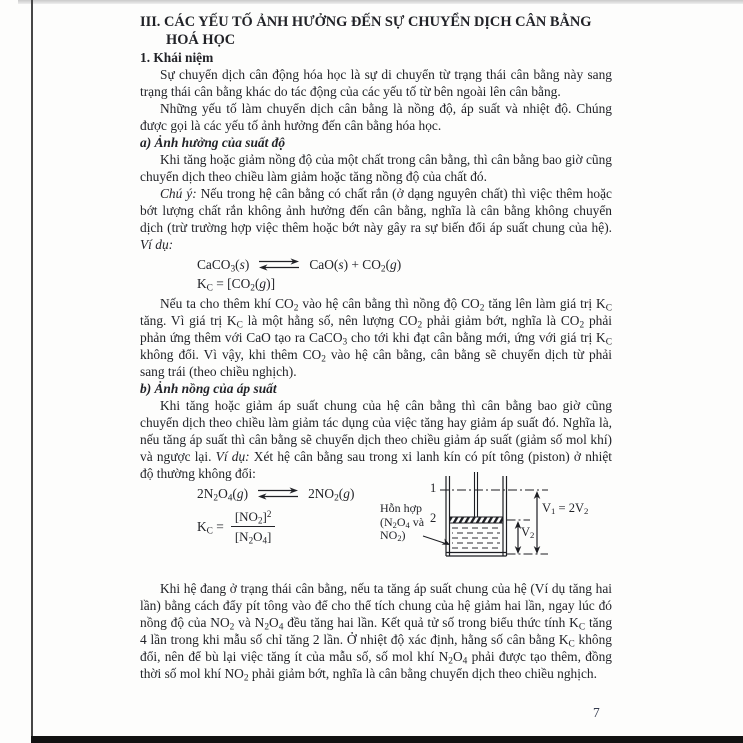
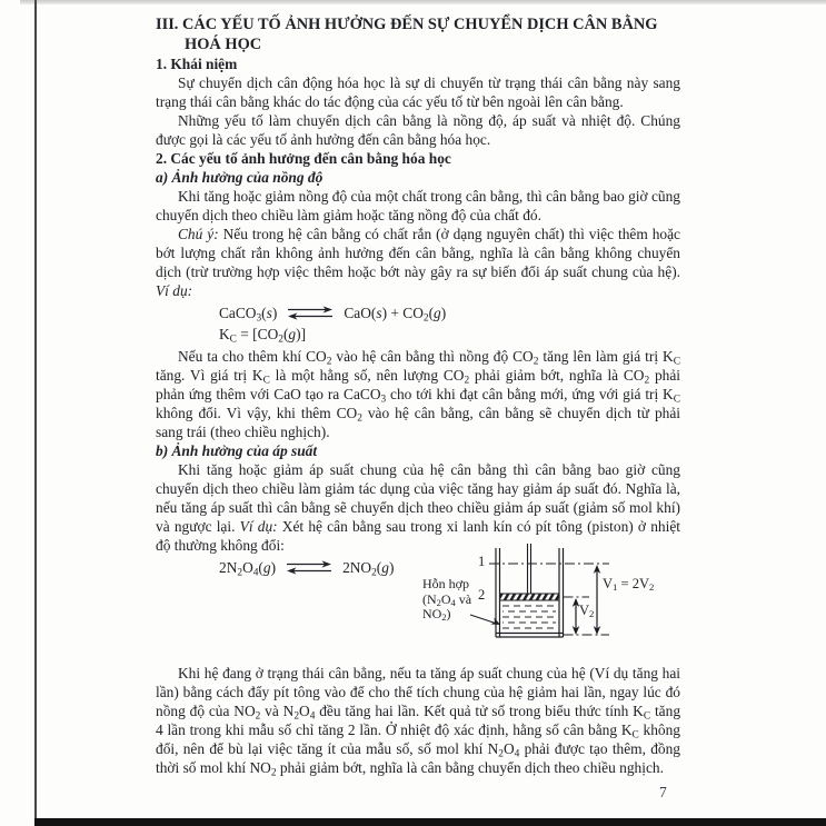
  III. CÁC YẾU TỐ ẢNH HƯỞNG ĐẾN SỰ CHUYỂN DỊCH CÂN BẰNG
  HOÁ HỌC
  1. Khái niệm
  Sự chuyển dịch cân động hóa học là sự di chuyển từ trạng thái cân bằng này sang trạng thái cân bằng khác do tác động của các yếu tố từ bên ngoài lên cân bằng.
  Những yếu tố làm chuyển dịch cân bằng là nồng độ, áp suất và nhiệt độ. Chúng được gọi là các yếu tố ảnh hưởng đến cân bằng hóa học.
+ 2. Các yếu tố ảnh hưởng đến cân bằng hóa học
- a) Ảnh hưởng của suất độ
+ a) Ảnh hưởng của nồng độ
  Khi tăng hoặc giảm nồng độ của một chất trong cân bằng, thì cân bằng bao giờ cũng chuyển dịch theo chiều làm giảm hoặc tăng nồng độ của chất đó.
  Chú ý: Nếu trong hệ cân bằng có chất rắn (ở dạng nguyên chất) thì việc thêm hoặc bớt lượng chất rắn không ảnh hưởng đến cân bằng, nghĩa là cân bằng không chuyển dịch (trừ trường hợp việc thêm hoặc bớt này gây ra sự biến đổi áp suất chung của hệ). Ví dụ:
  CaCO3(s)
  CaO(s) + CO2(g)
  KC = [CO2(g)]
  Nếu ta cho thêm khí CO2 vào hệ cân bằng thì nồng độ CO2 tăng lên làm giá trị KC tăng. Vì giá trị KC là một hằng số, nên lượng CO2 phải giảm bớt, nghĩa là CO2 phải phản ứng thêm với CaO tạo ra CaCO3 cho tới khi đạt cân bằng mới, ứng với giá trị KC không đổi. Vì vậy, khi thêm CO2 vào hệ cân bằng, cân bằng sẽ chuyển dịch từ phải sang trái (theo chiều nghịch).
- b) Ảnh nồng của áp suất
+ b) Ảnh hưởng của áp suất
  Khi tăng hoặc giảm áp suất chung của hệ cân bằng thì cân bằng bao giờ cũng chuyển dịch theo chiều làm giảm tác dụng của việc tăng hay giảm áp suất đó. Nghĩa là, nếu tăng áp suất thì cân bằng sẽ chuyển dịch theo chiều giảm áp suất (giảm số mol khí) và ngược lại. Ví dụ: Xét hệ cân bằng sau trong xi lanh kín có pít tông (piston) ở nhiệt độ thường không đổi:
  2N2O4(g)
  2NO2(g)
- KC =
- [NO2]2
- [N2O4]
  Hỗn hợp (N2O4 và NO2)
  1
  2
  V1 = 2V2
  V2
  Khi hệ đang ở trạng thái cân bằng, nếu ta tăng áp suất chung của hệ (Ví dụ tăng hai lần) bằng cách đẩy pít tông vào để cho thể tích chung của hệ giảm hai lần, ngay lúc đó nồng độ của NO2 và N2O4 đều tăng hai lần. Kết quả tử số trong biểu thức tính KC tăng 4 lần trong khi mẫu số chỉ tăng 2 lần. Ở nhiệt độ xác định, hằng số cân bằng KC không đổi, nên để bù lại việc tăng ít của mẫu số, số mol khí N2O4 phải được tạo thêm, đồng thời số mol khí NO2 phải giảm bớt, nghĩa là cân bằng chuyển dịch theo chiều nghịch.
  7
